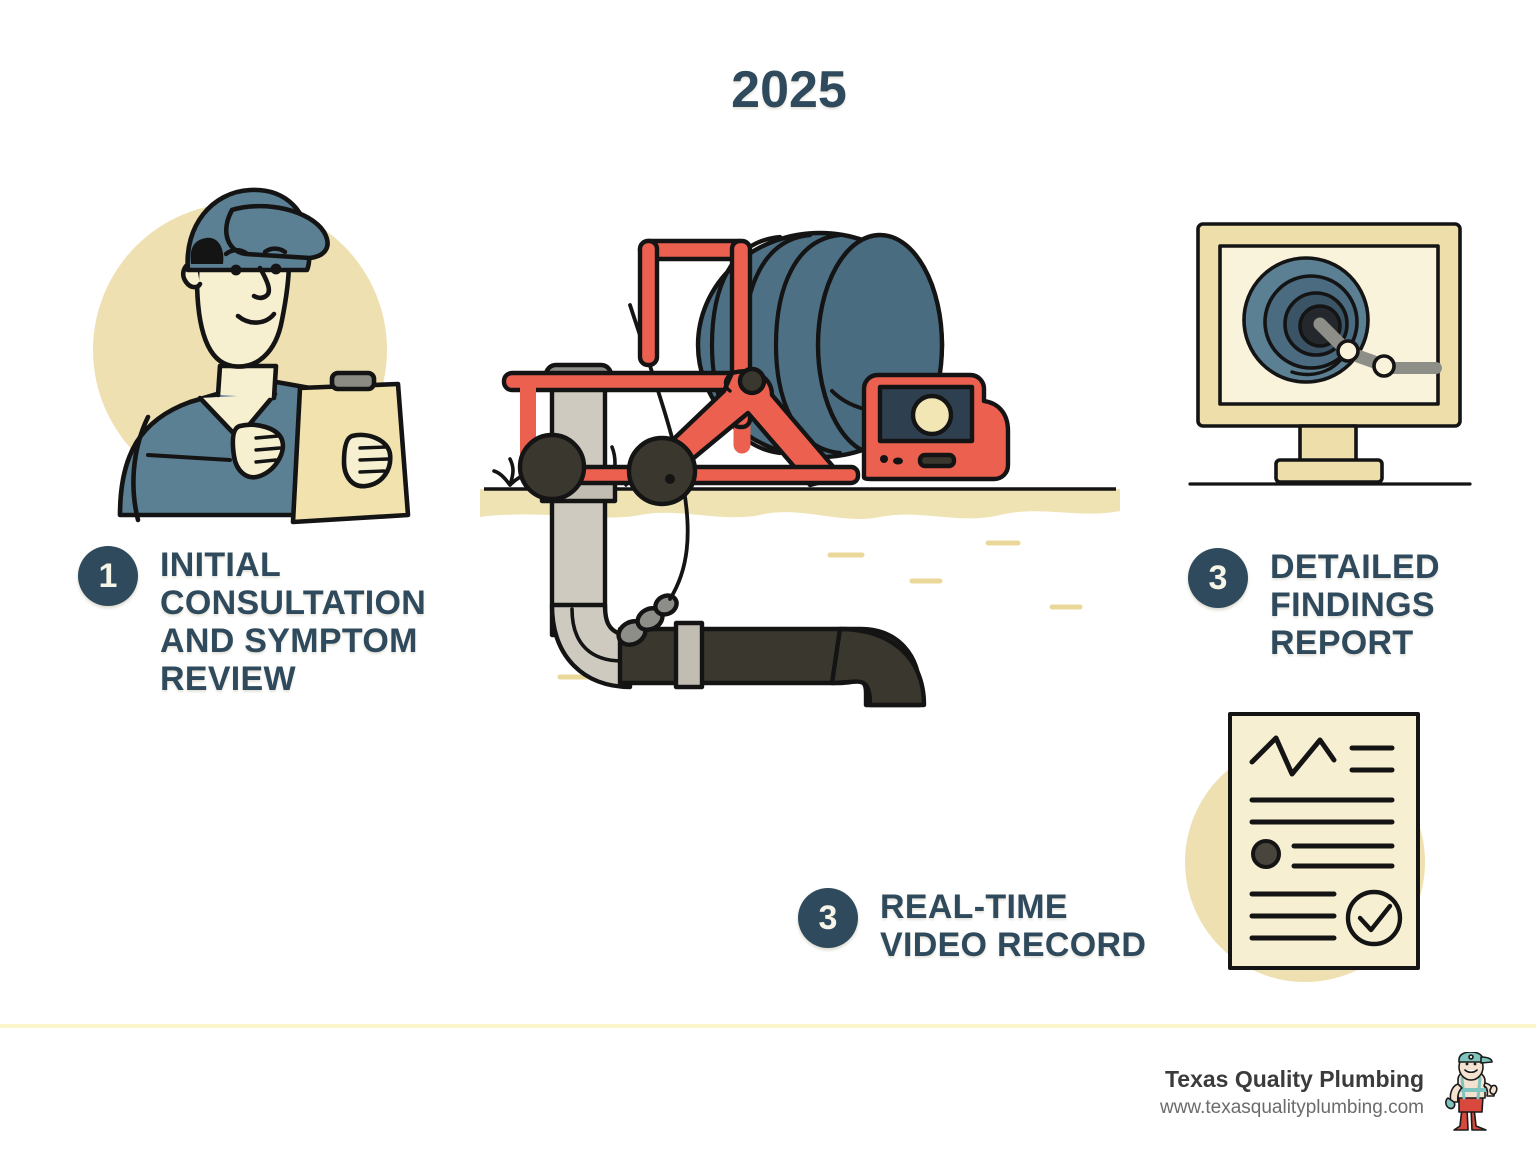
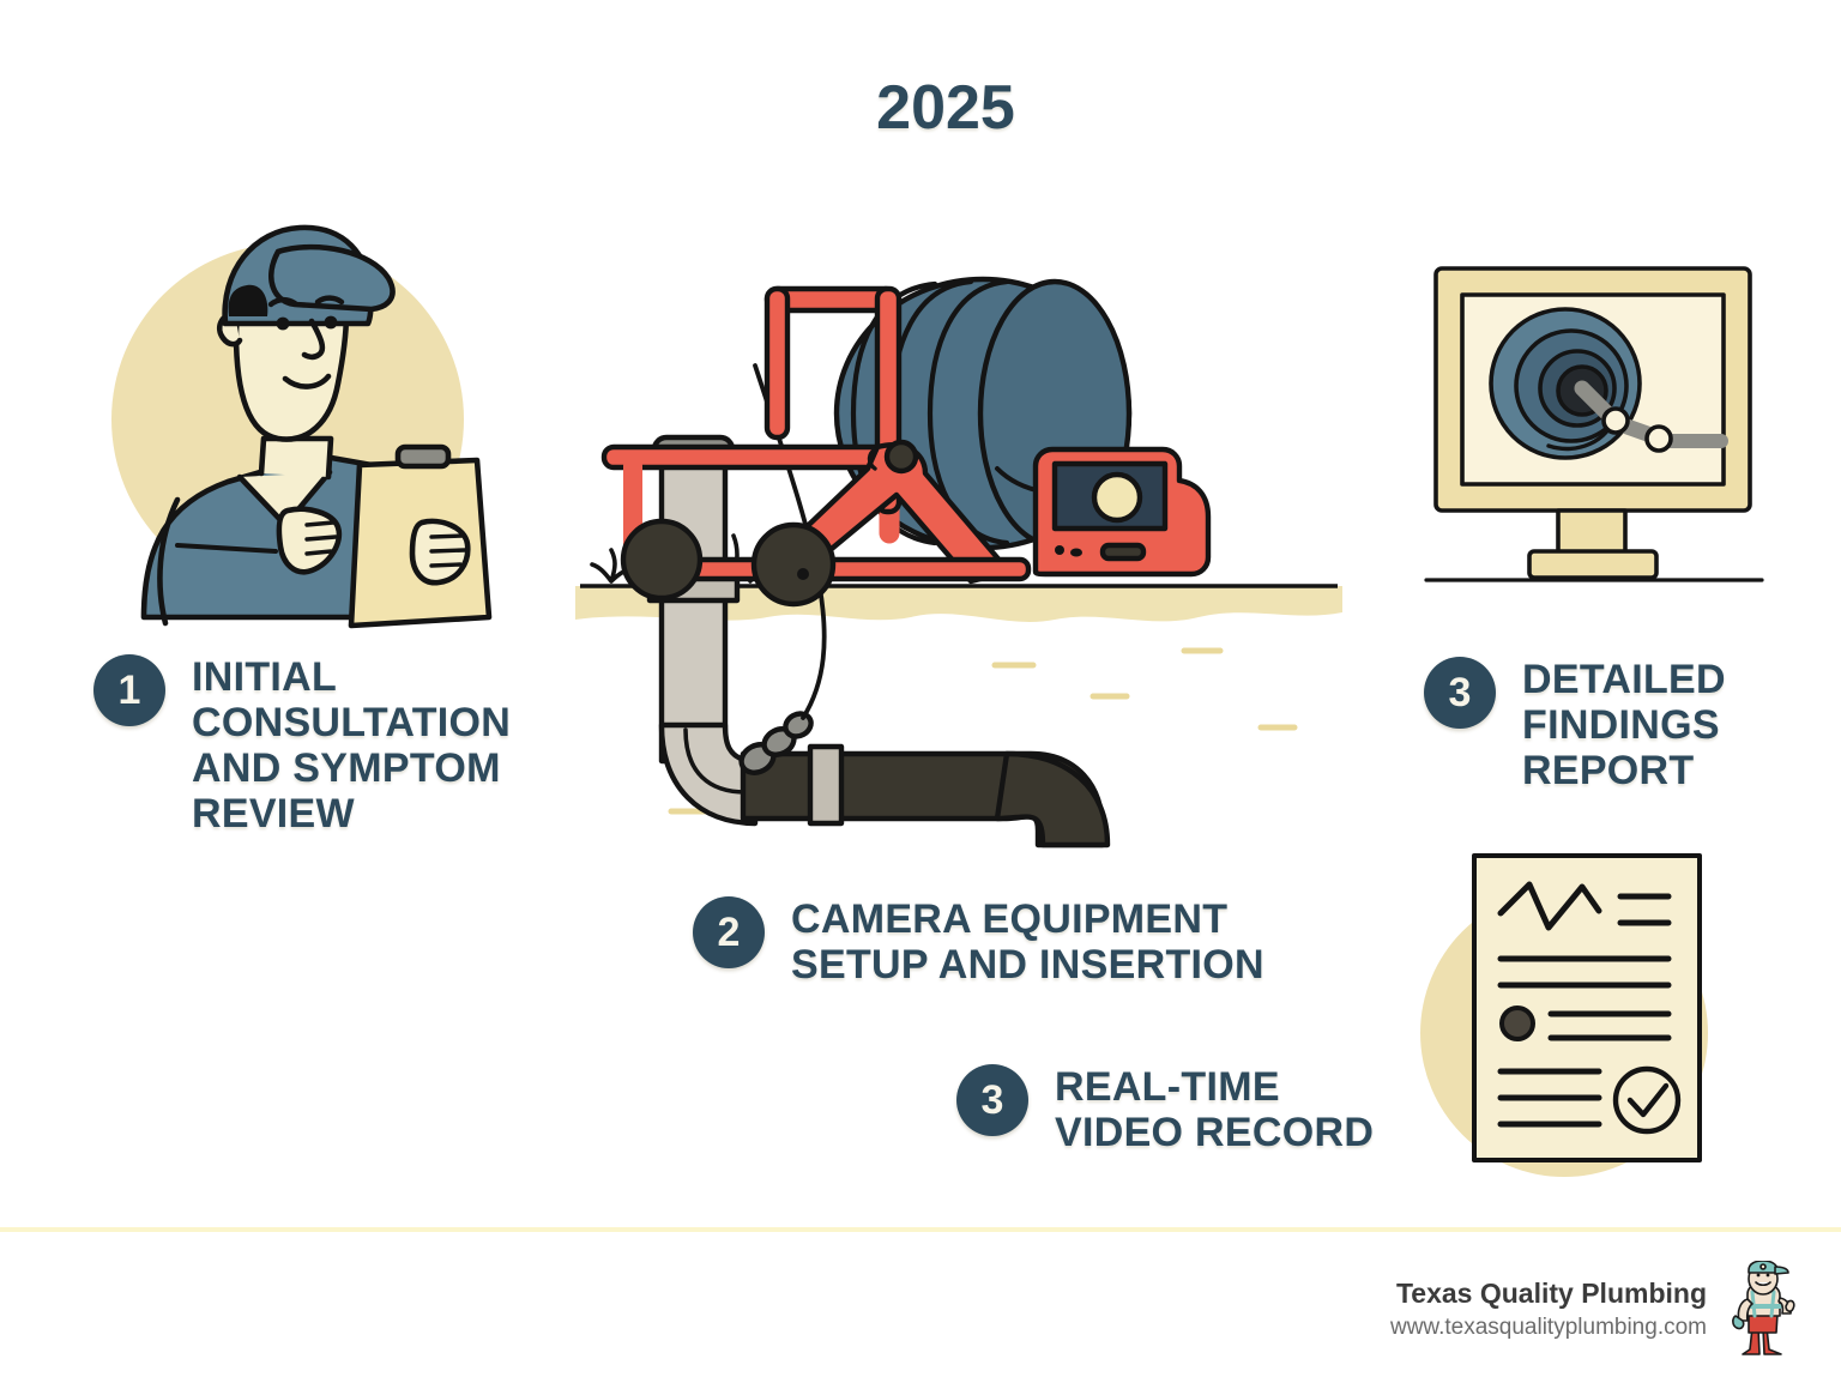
  2025
  1
  INITIAL
  CONSULTATION
  AND SYMPTOM
  REVIEW
+ 2
+ CAMERA EQUIPMENT
+ SETUP AND INSERTION
  3
  REAL-TIME
  VIDEO RECORD
  3
  DETAILED
  FINDINGS
  REPORT
  Texas Quality Plumbing
  www.texasqualityplumbing.com
